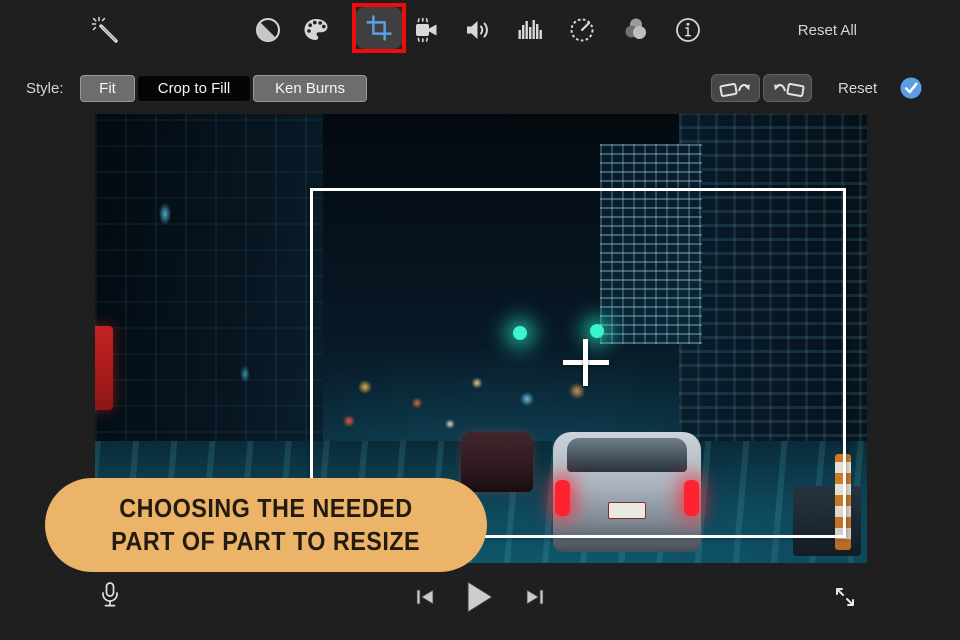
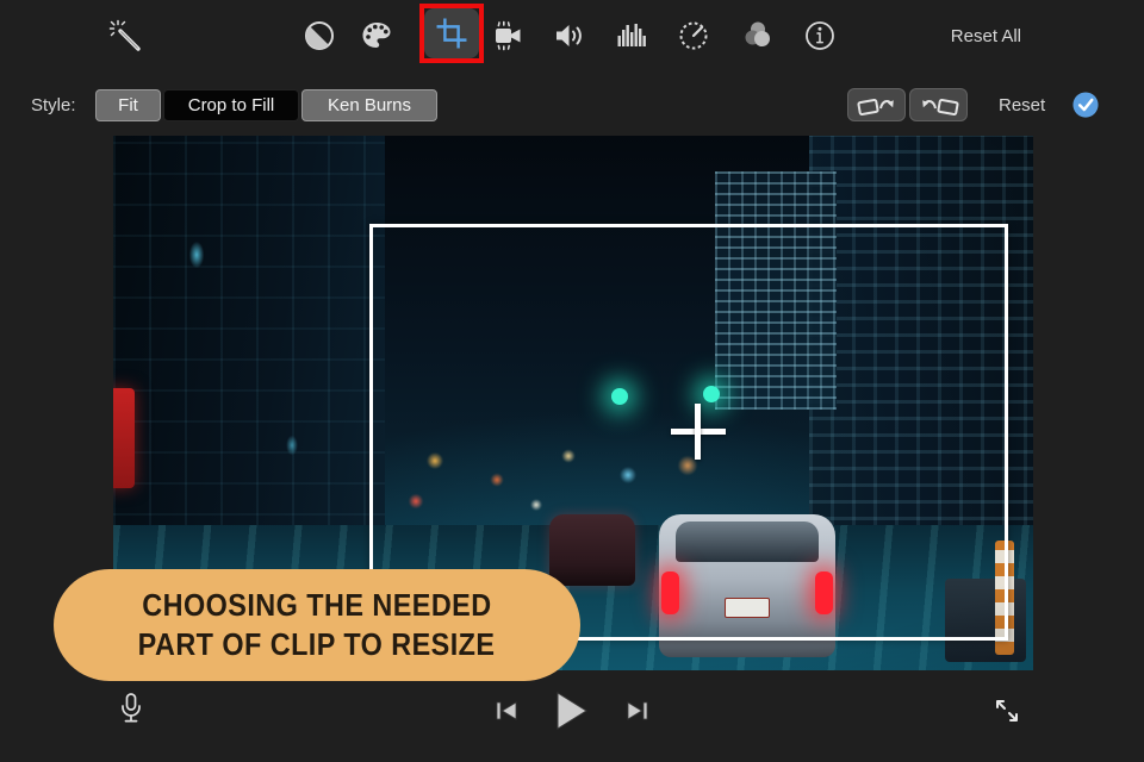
  Reset All
  Style:
  Fit
  Crop to Fill
  Ken Burns
  Reset
  CHOOSING THE NEEDED
- PART OF PART TO RESIZE
+ PART OF CLIP TO RESIZE
